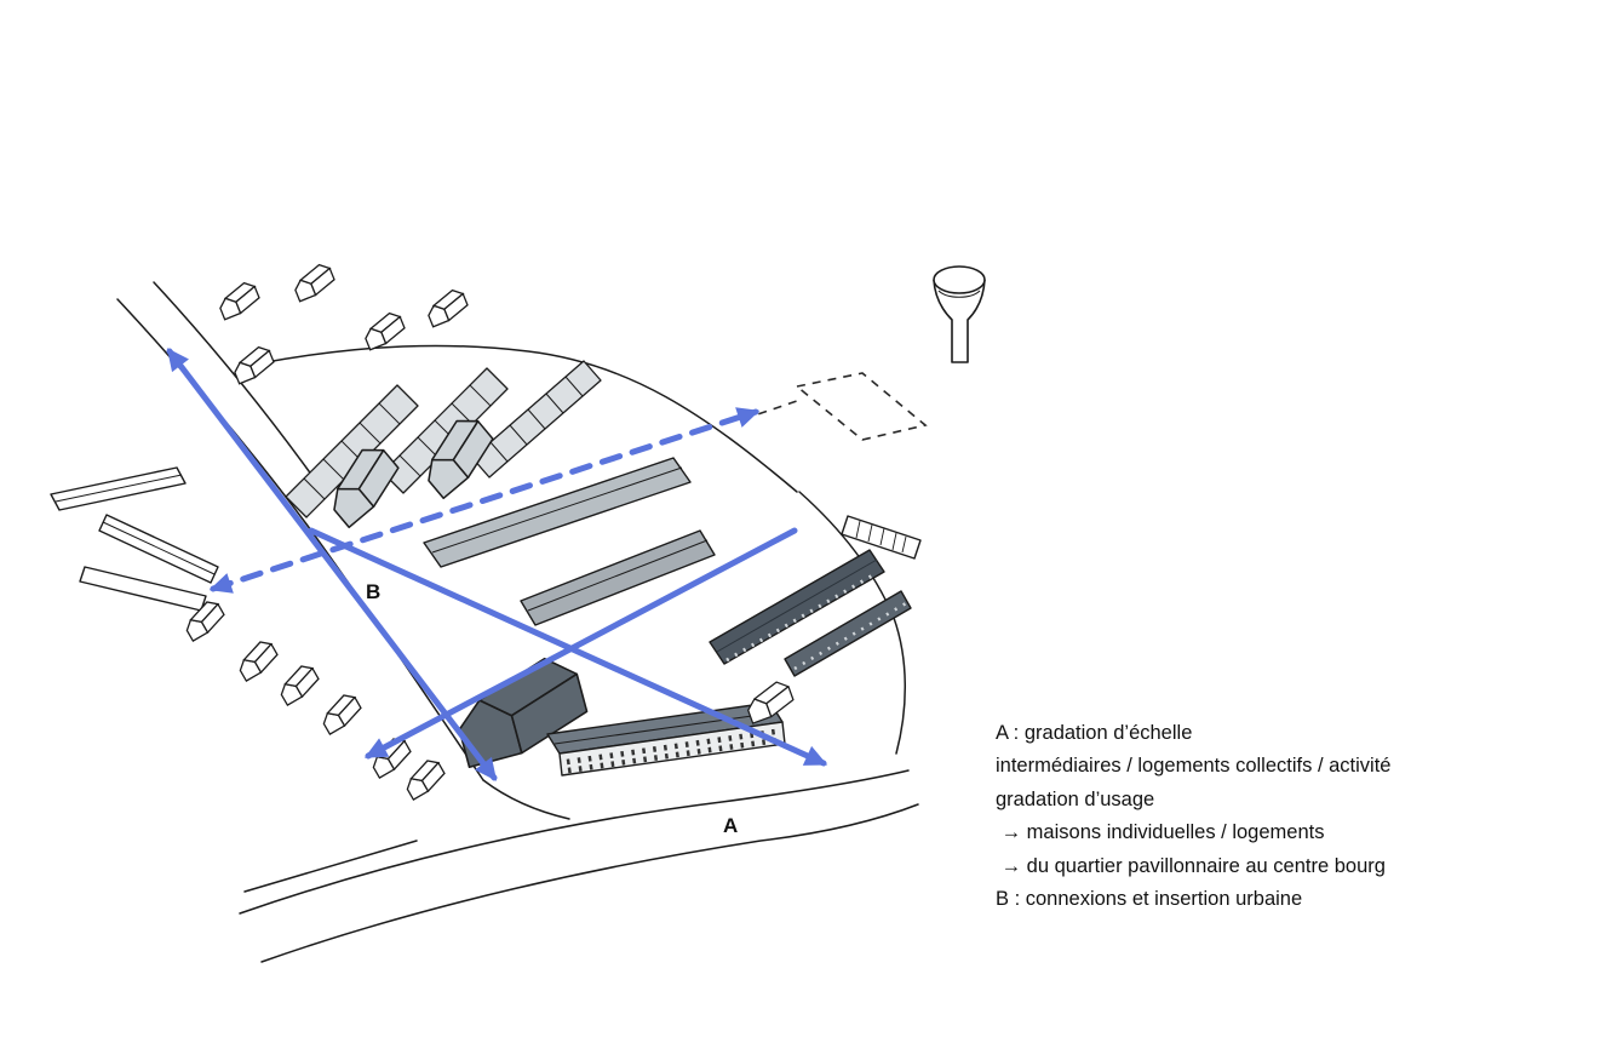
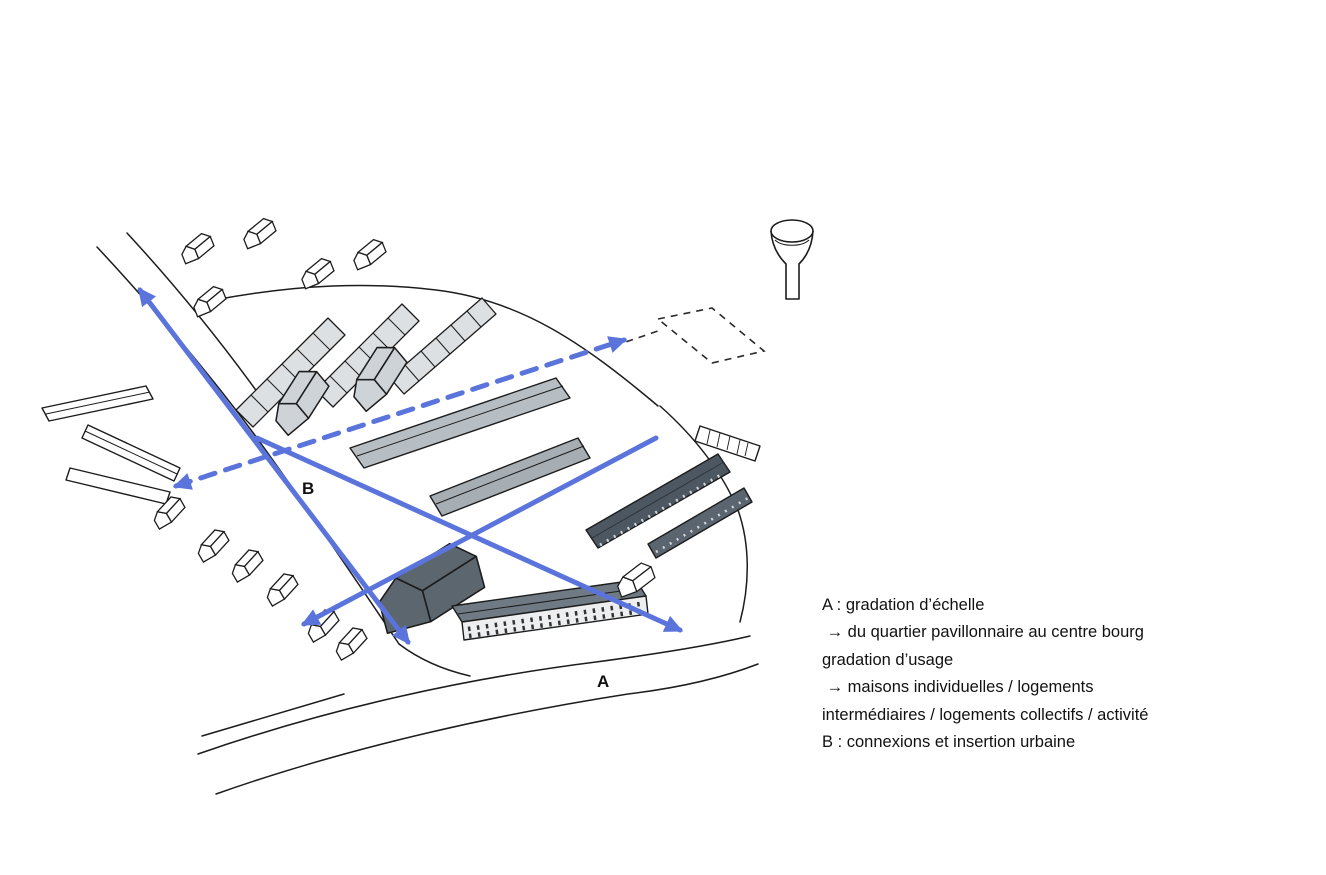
  B
  A
  A : gradation d’échelle
- intermédiaires / logements collectifs / activité
+ → du quartier pavillonnaire au centre bourg
  gradation d’usage
  → maisons individuelles / logements
- → du quartier pavillonnaire au centre bourg
+ intermédiaires / logements collectifs / activité
  B : connexions et insertion urbaine
